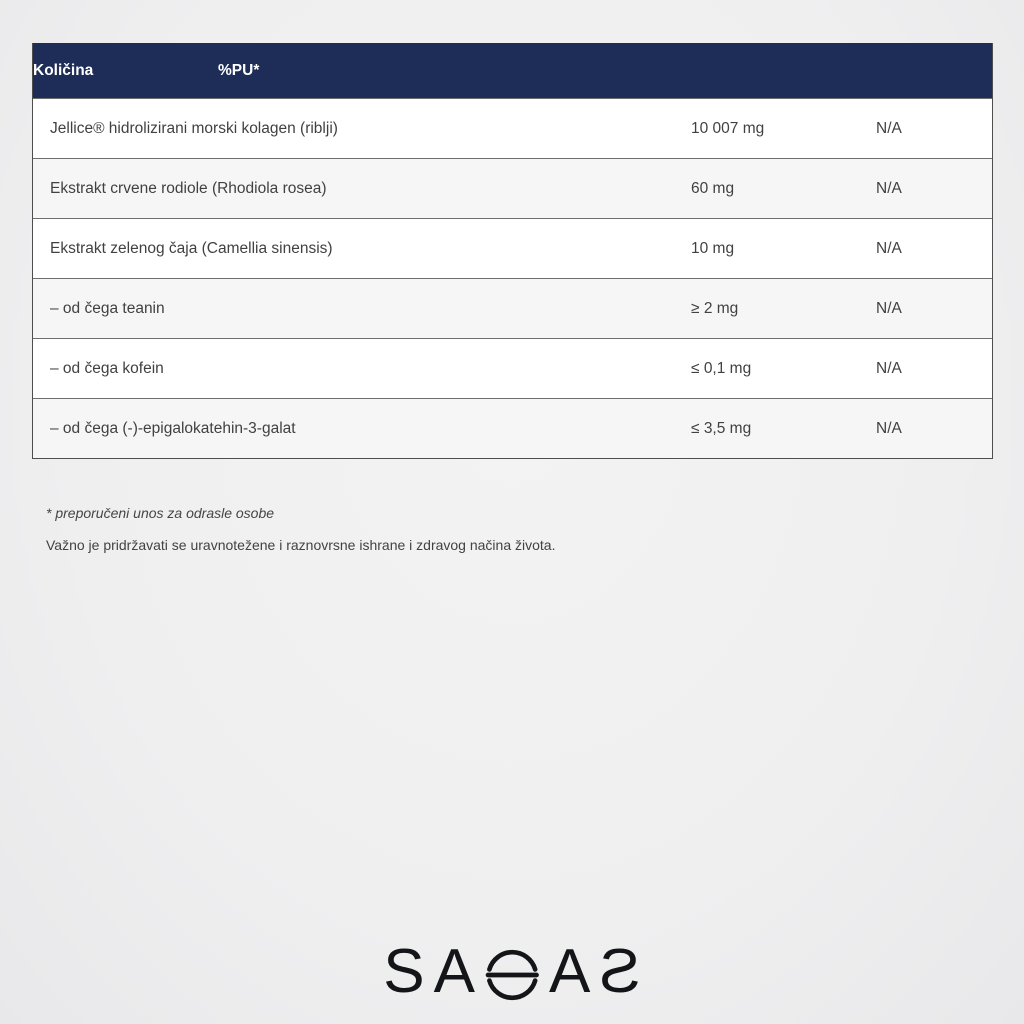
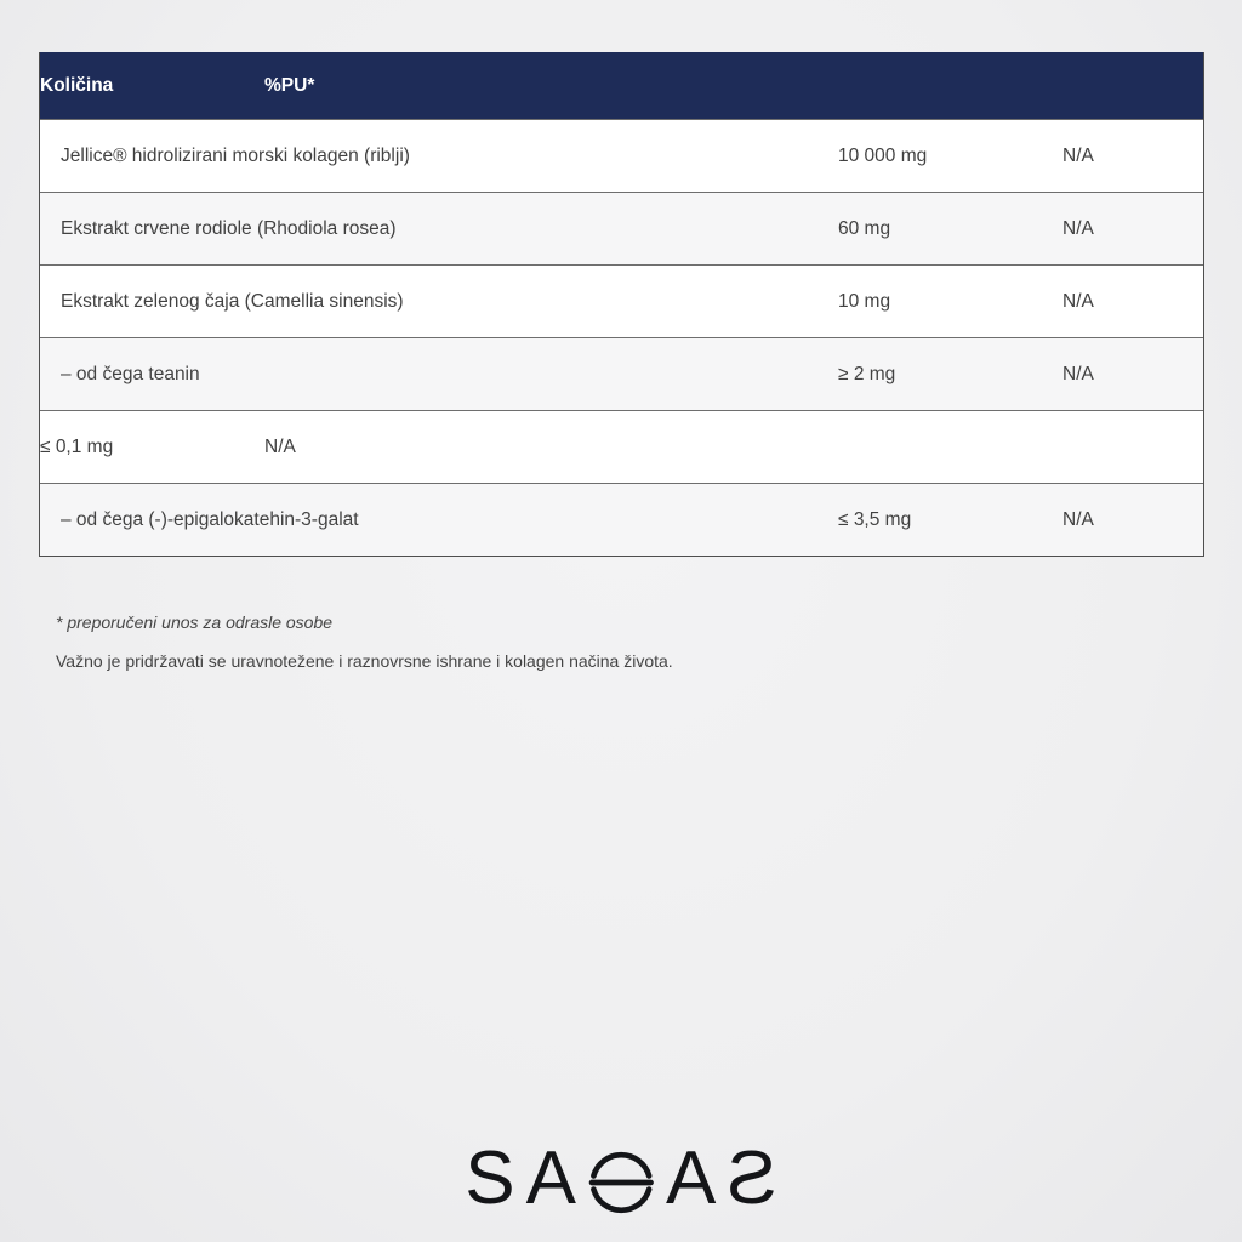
  Količina
  %PU*
  Jellice® hidrolizirani morski kolagen (riblji)
- 10 007 mg
+ 10 000 mg
  N/A
  Ekstrakt crvene rodiole (Rhodiola rosea)
  60 mg
  N/A
  Ekstrakt zelenog čaja (Camellia sinensis)
  10 mg
  N/A
  – od čega teanin
  ≥ 2 mg
  N/A
- – od čega kofein
  ≤ 0,1 mg
  N/A
  – od čega (-)-epigalokatehin-3-galat
  ≤ 3,5 mg
  N/A
  * preporučeni unos za odrasle osobe
- Važno je pridržavati se uravnotežene i raznovrsne ishrane i zdravog načina života.
+ Važno je pridržavati se uravnotežene i raznovrsne ishrane i kolagen načina života.
  S
  A
  A
